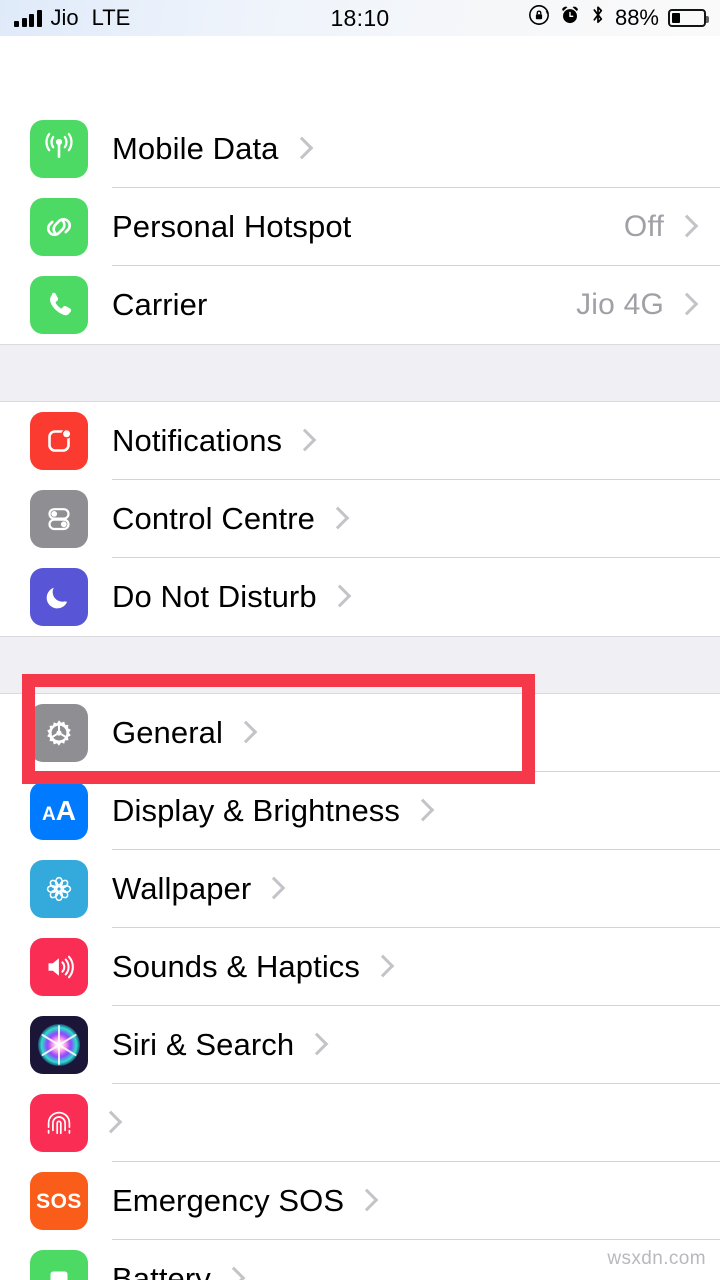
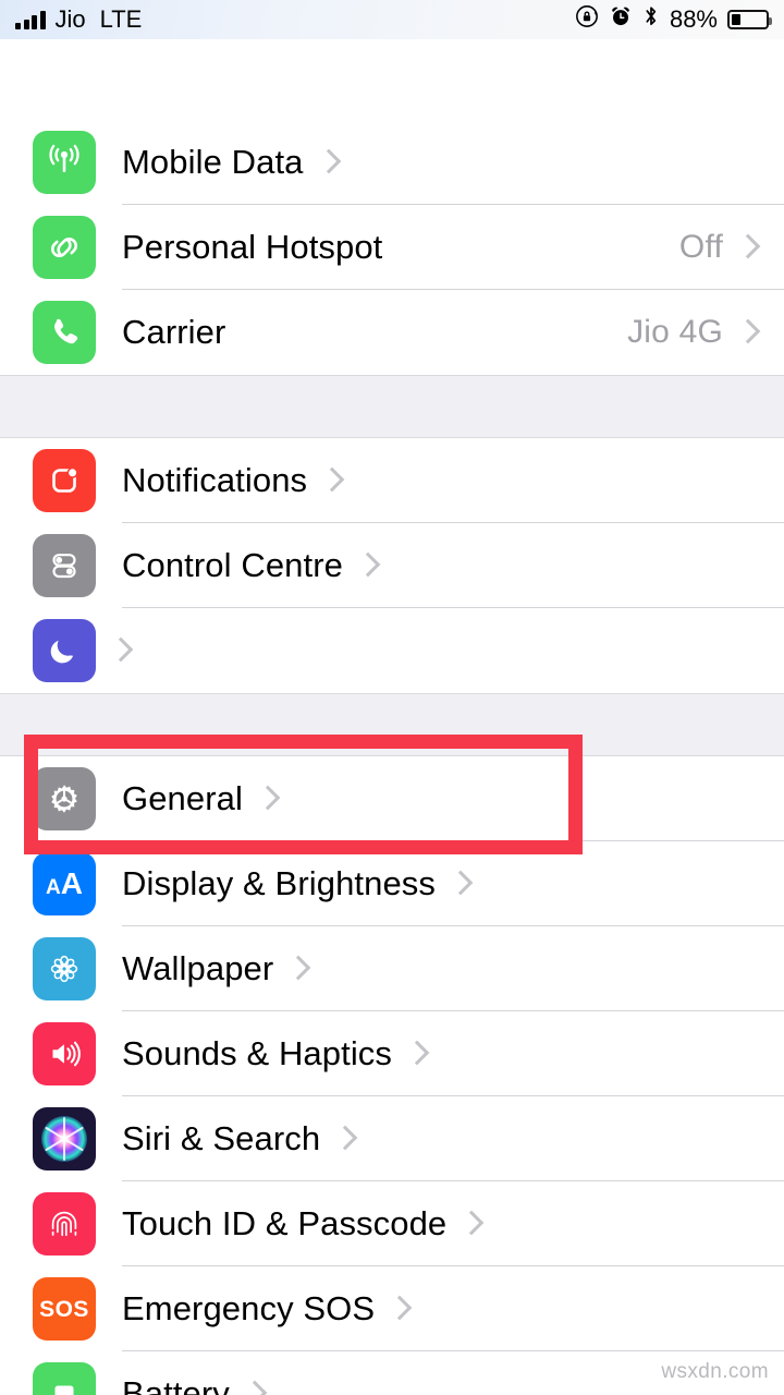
  Jio
  LTE
- 18:10
  88%
  Mobile Data
  Personal Hotspot
  Off
  Carrier
  Jio 4G
  Notifications
  Control Centre
- Do Not Disturb
  General
  AA
  Display & Brightness
  Wallpaper
  Sounds & Haptics
  Siri & Search
+ Touch ID & Passcode
  SOS
  Emergency SOS
  Battery
  wsxdn.com
